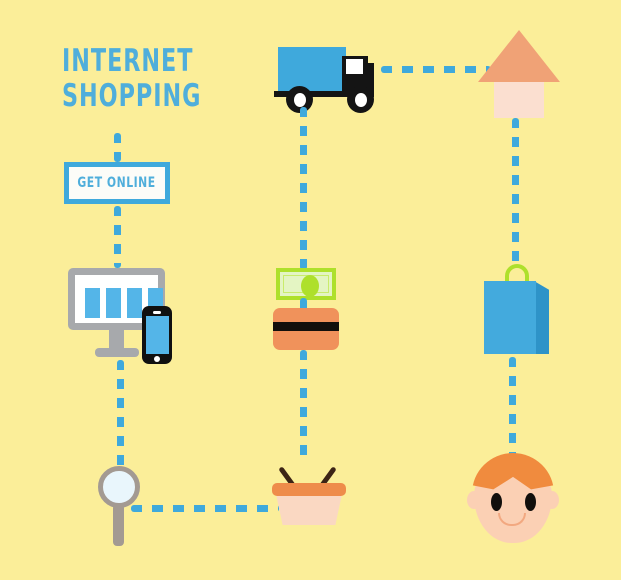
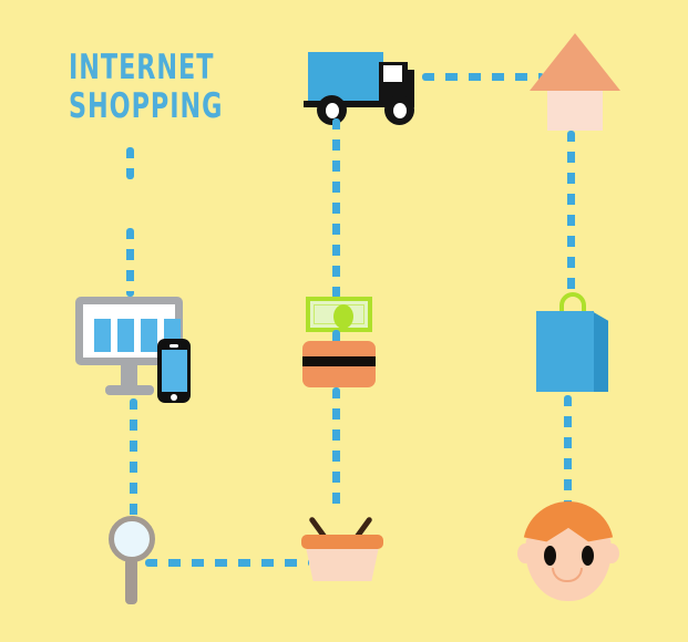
  INTERNET
  SHOPPING
- GET ONLINE
